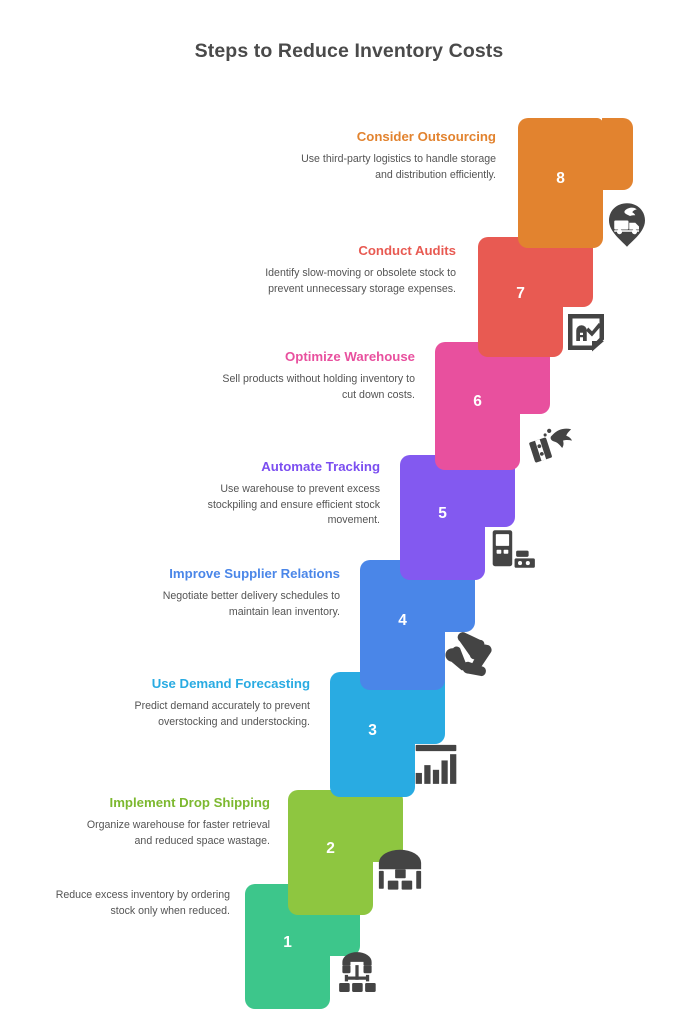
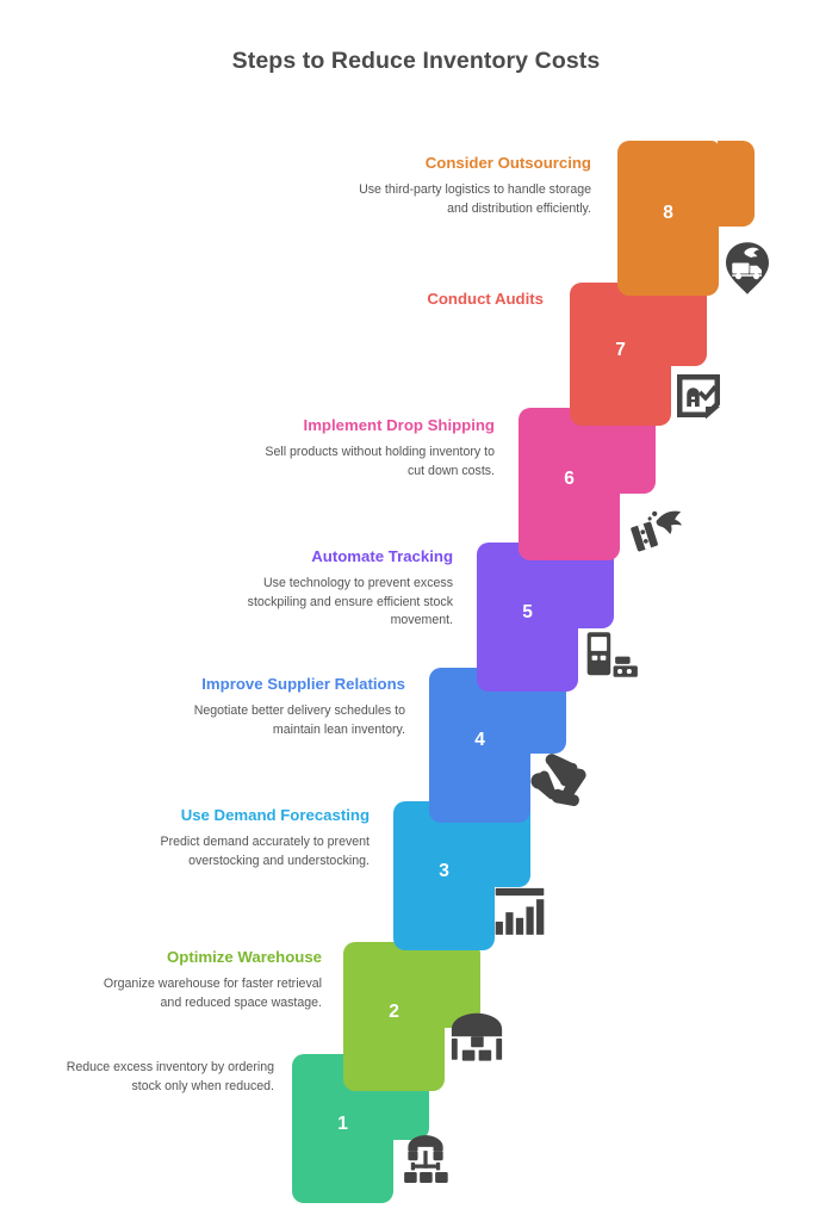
  Steps to Reduce Inventory Costs
  Reduce excess inventory by ordering stock only when reduced.
  1
- Implement Drop Shipping
+ Optimize Warehouse
  Organize warehouse for faster retrieval and reduced space wastage.
  2
  Use Demand Forecasting
  Predict demand accurately to prevent overstocking and understocking.
  3
  Improve Supplier Relations
  Negotiate better delivery schedules to maintain lean inventory.
  4
  Automate Tracking
- Use warehouse to prevent excess stockpiling and ensure efficient stock movement.
+ Use technology to prevent excess stockpiling and ensure efficient stock movement.
  5
- Optimize Warehouse
+ Implement Drop Shipping
  Sell products without holding inventory to cut down costs.
  6
  Conduct Audits
- Identify slow-moving or obsolete stock to prevent unnecessary storage expenses.
  7
  Consider Outsourcing
  Use third-party logistics to handle storage and distribution efficiently.
  8
